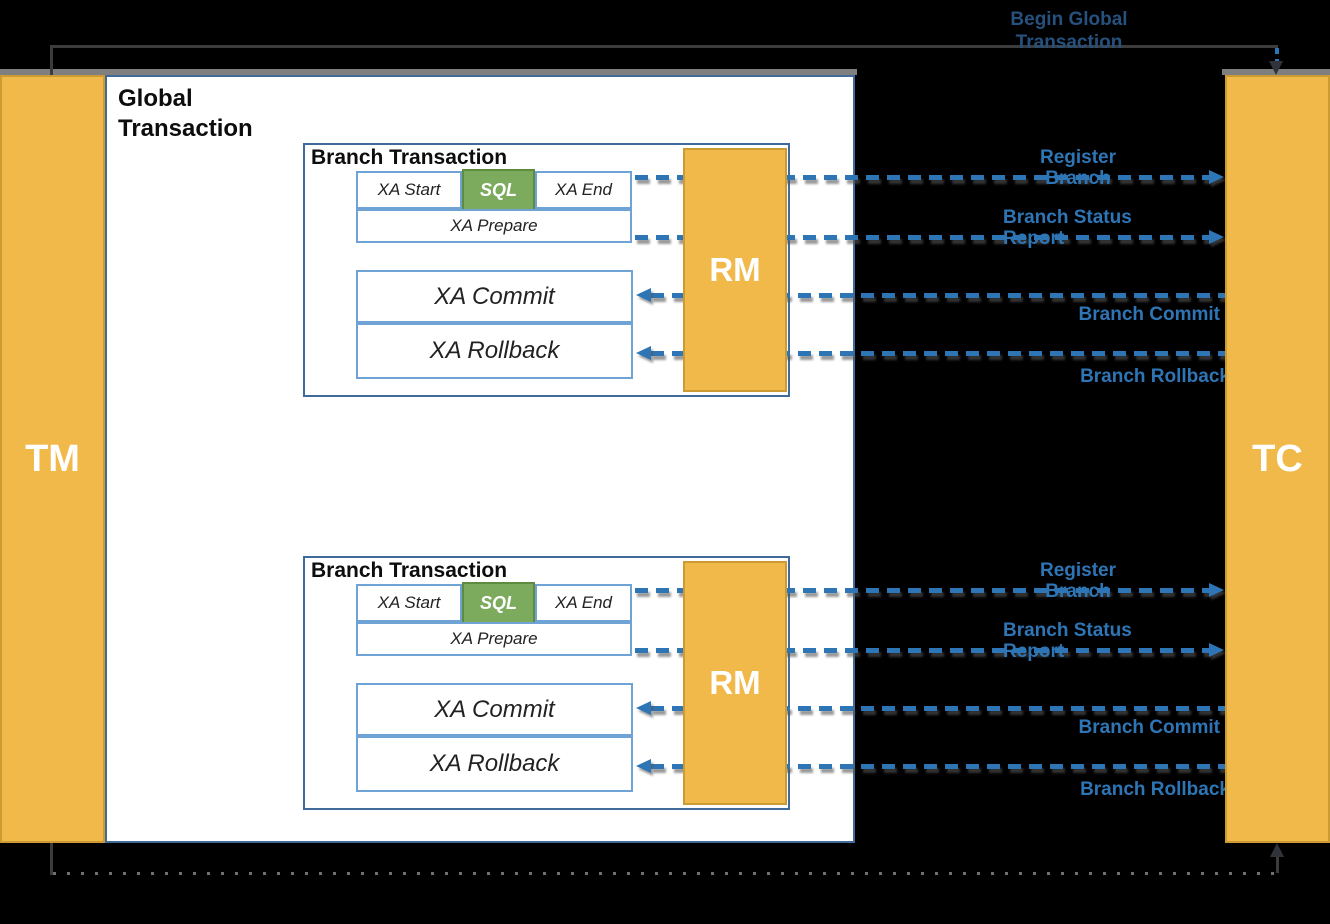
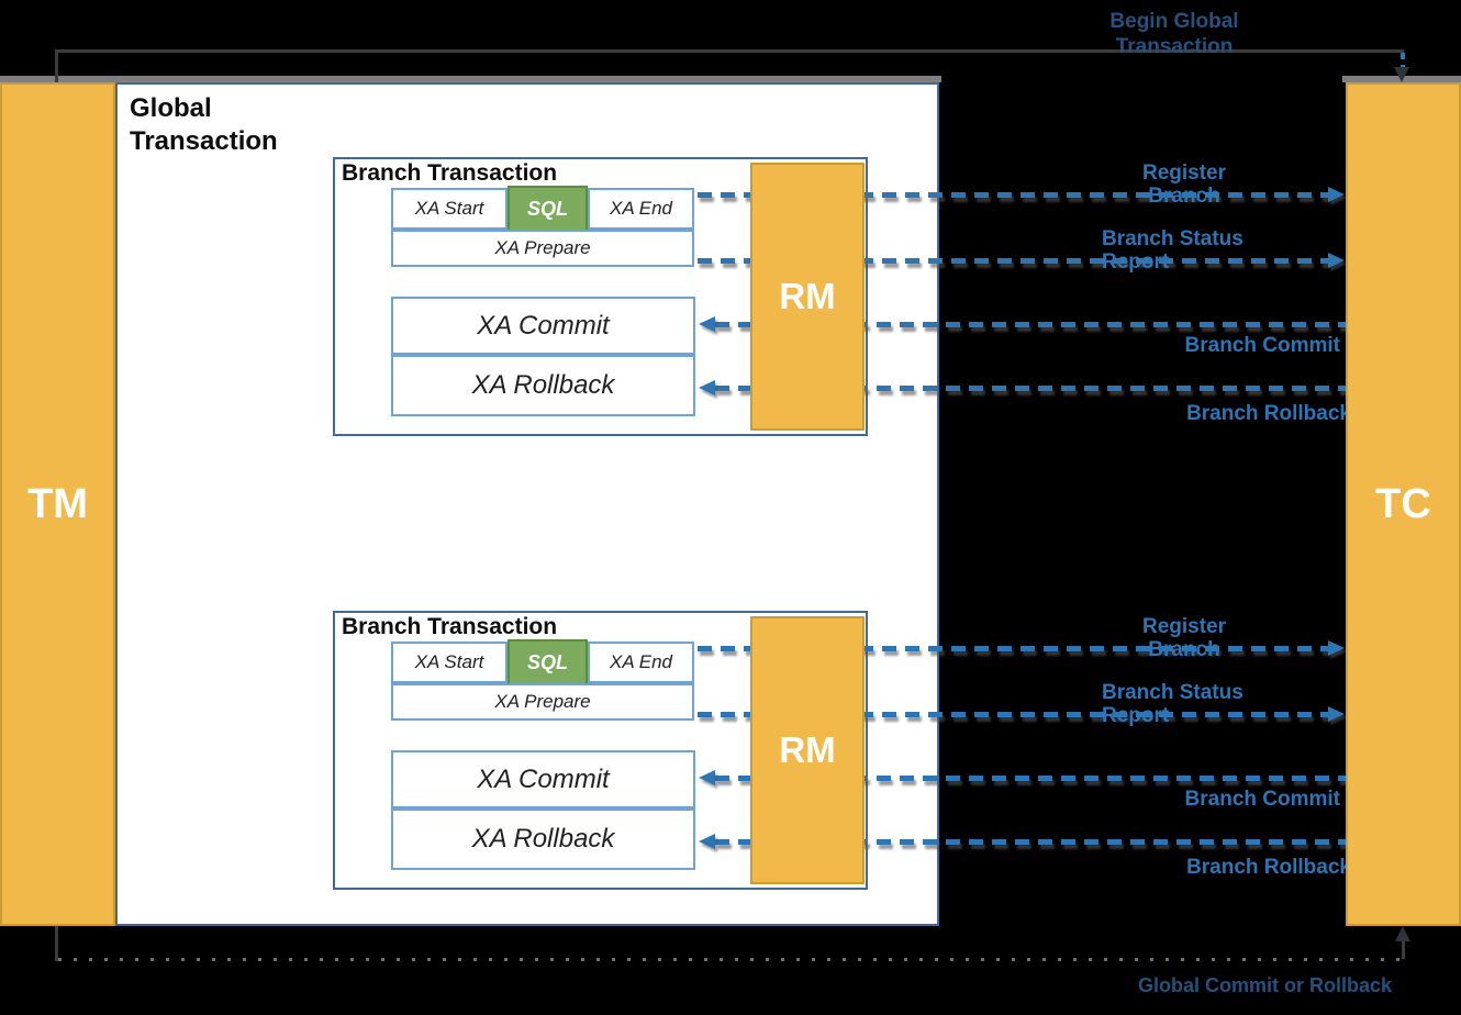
  Begin Global
  Transaction
+ Global Commit or Rollback
  Global
  Transaction
  TM
  TC
  Branch Transaction
  XA Start
  SQL
  XA End
  XA Prepare
  XA Commit
  XA Rollback
  Register
  Branch
  Branch Status
  Report
  Branch Commit
  Branch Rollbac
  RM
  Branch Transaction
  XA Start
  SQL
  XA End
  XA Prepare
  XA Commit
  XA Rollback
  Register
  Branch
  Branch Status
  Report
  Branch Commit
  Branch Rollbac
  RM
